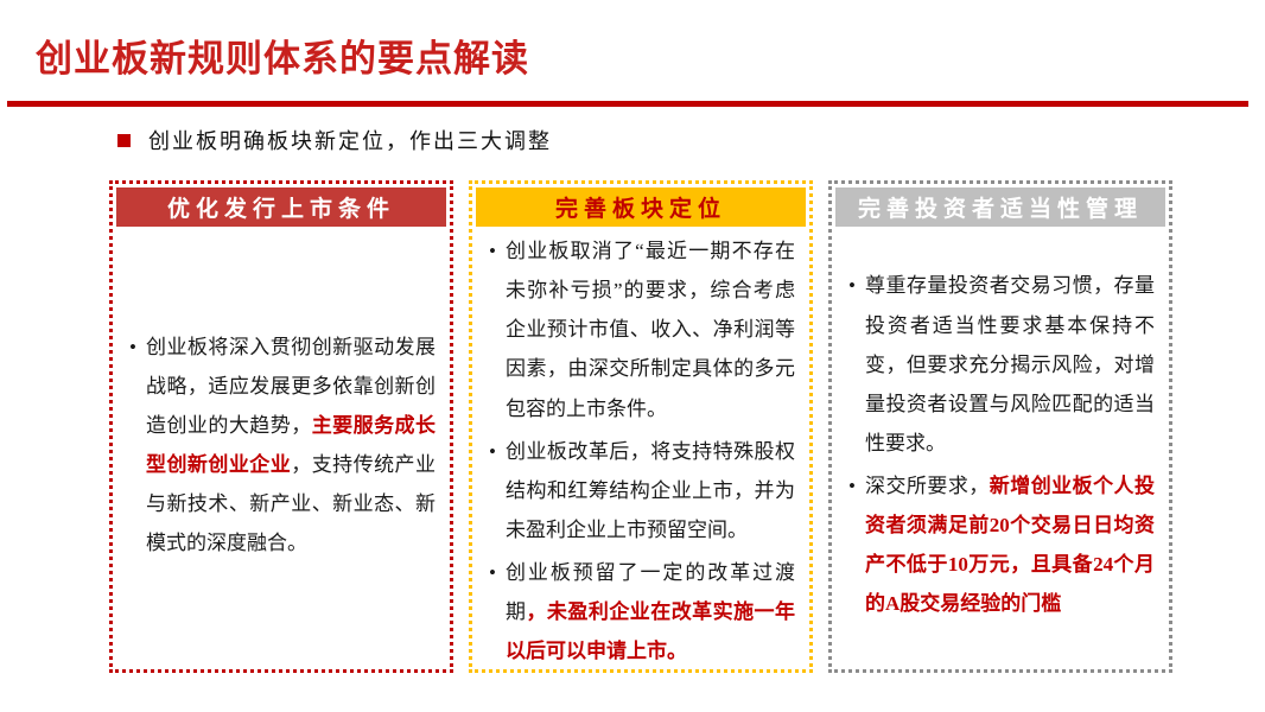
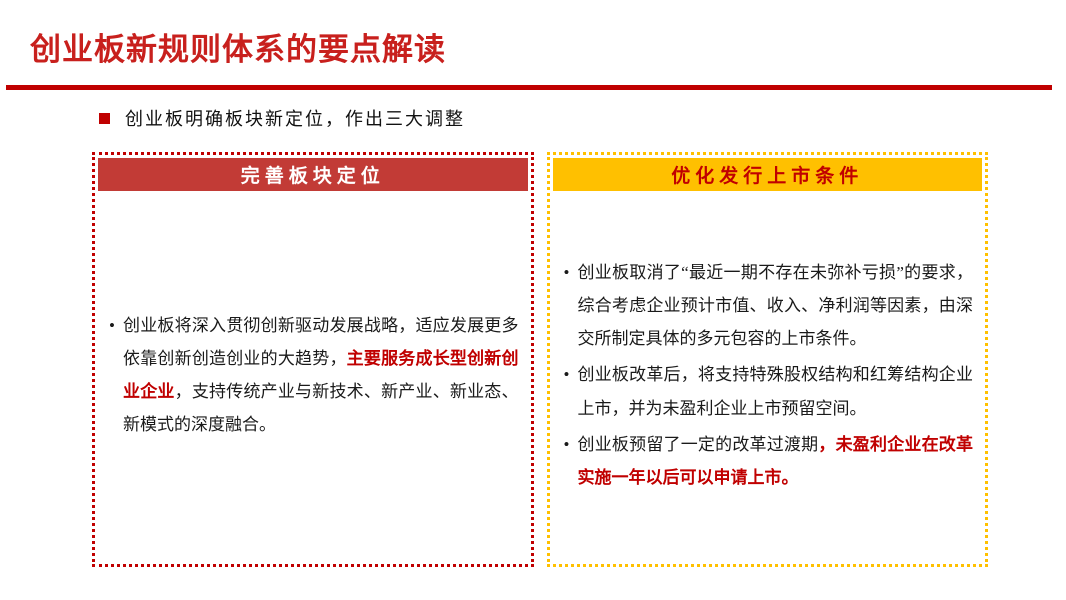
  创业板新规则体系的要点解读
  创业板明确板块新定位，作出三大调整
- 优化发行上市条件
+ 完善板块定位
  创业板将深入贯彻创新驱动发展战略，适应发展更多依靠创新创造创业的大趋势，主要服务成长型创新创业企业，支持传统产业与新技术、新产业、新业态、新模式的深度融合。
- 完善板块定位
+ 优化发行上市条件
  创业板取消了“最近一期不存在未弥补亏损”的要求，综合考虑企业预计市值、收入、净利润等因素，由深交所制定具体的多元包容的上市条件。
  创业板改革后，将支持特殊股权结构和红筹结构企业上市，并为未盈利企业上市预留空间。
  创业板预留了一定的改革过渡期，未盈利企业在改革实施一年以后可以申请上市。
- 完善投资者适当性管理
- 尊重存量投资者交易习惯，存量投资者适当性要求基本保持不变，但要求充分揭示风险，对增量投资者设置与风险匹配的适当性要求。
- 深交所要求，新增创业板个人投资者须满足前20个交易日日均资产不低于10万元，且具备24个月的A股交易经验的门槛
